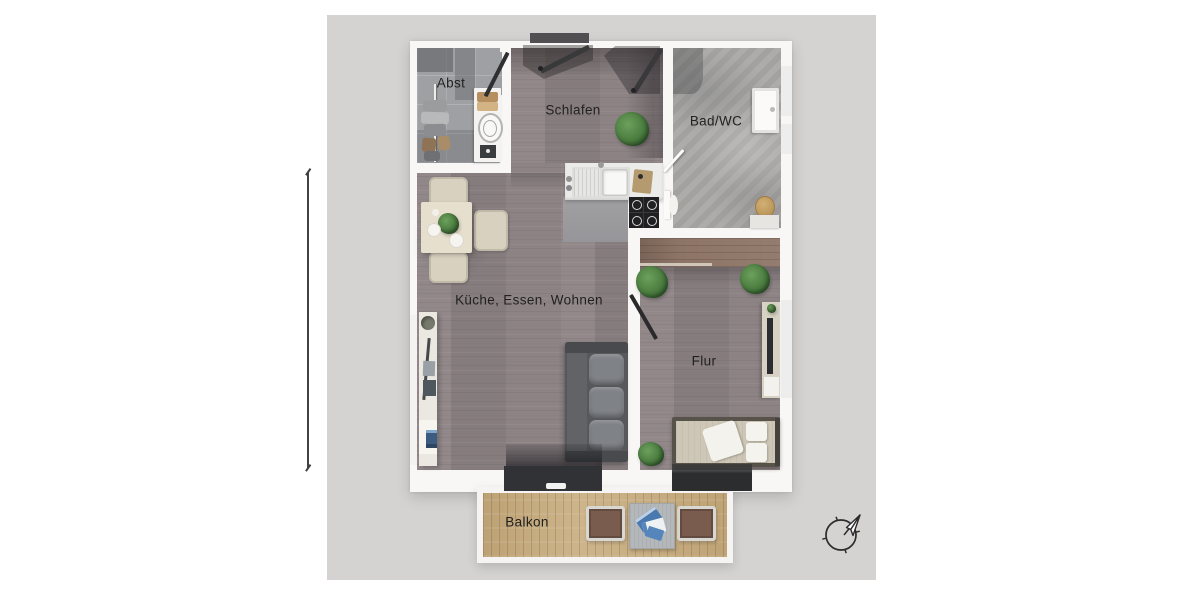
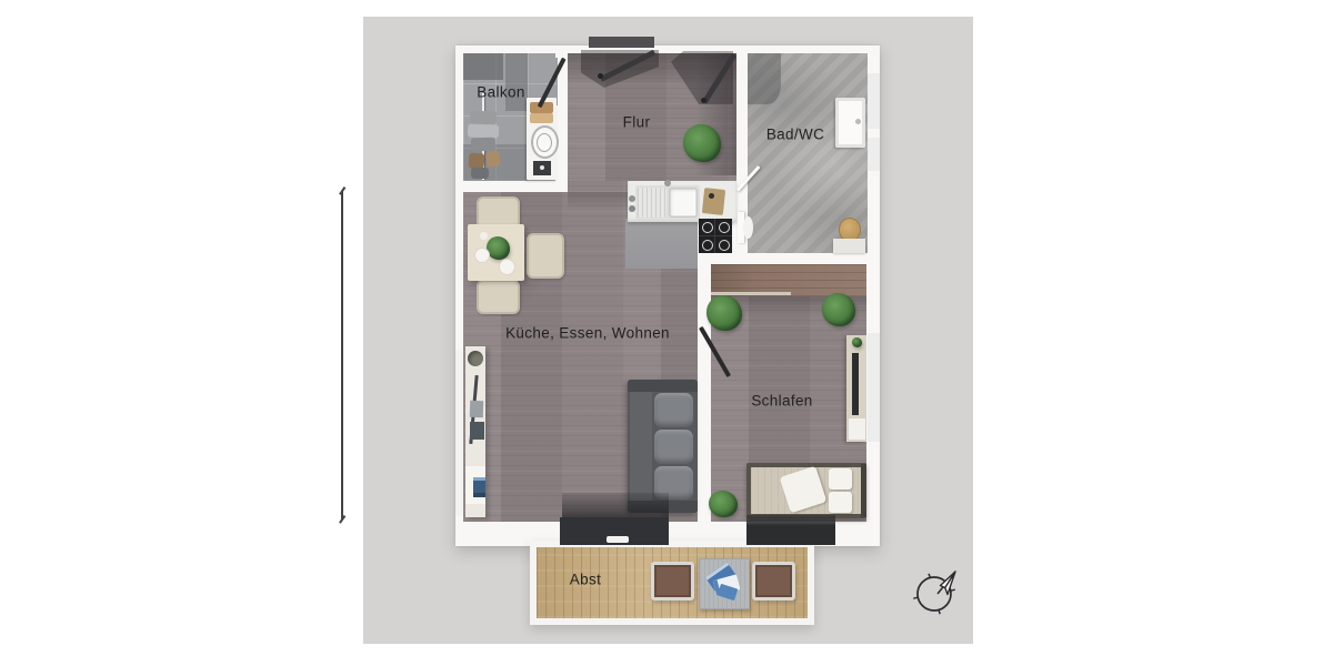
- Abst
+ Balkon
- Schlafen
+ Flur
  Bad/WC
  Küche, Essen, Wohnen
- Flur
+ Schlafen
- Balkon
+ Abst
